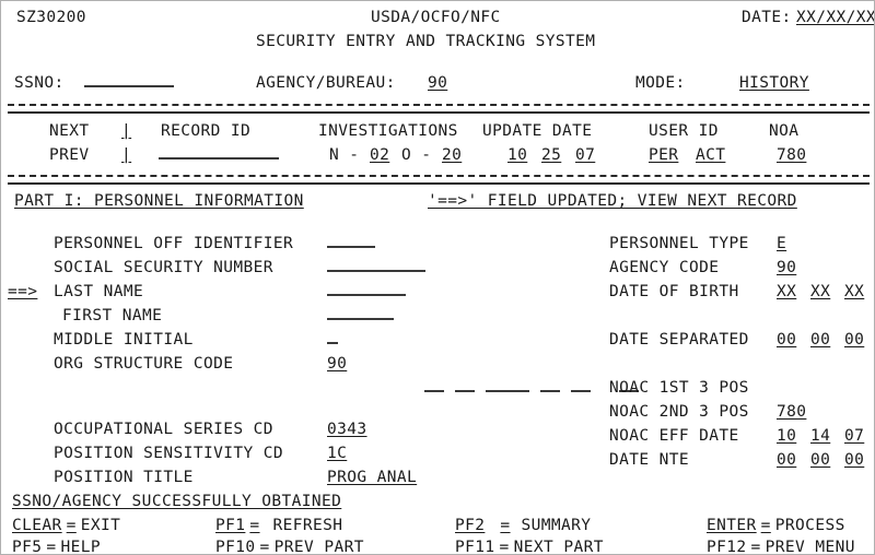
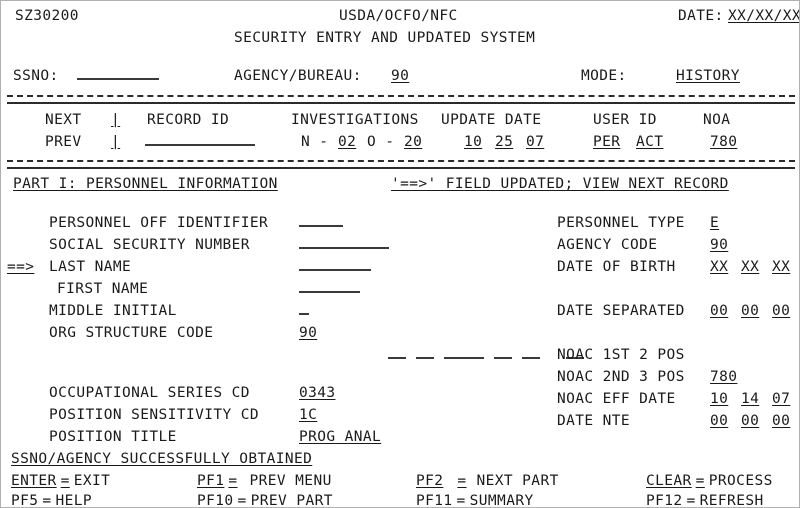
  SZ30200
  USDA/OCFO/NFC
  DATE:
  XX/XX/XX
- SECURITY ENTRY AND TRACKING SYSTEM
+ SECURITY ENTRY AND UPDATED SYSTEM
  SSNO:
  AGENCY/BUREAU:
  90
  MODE:
  HISTORY
  NEXT
  |
  RECORD ID
  INVESTIGATIONS
  UPDATE DATE
  USER ID
  NOA
  PREV
  |
  N -
  02
  O -
  20
  10
  25
  07
  PER
  ACT
  780
  PART I: PERSONNEL INFORMATION
  '==>' FIELD UPDATED; VIEW NEXT RECORD
  PERSONNEL OFF IDENTIFIER
  SOCIAL SECURITY NUMBER
  ==>
  LAST NAME
  FIRST NAME
  MIDDLE INITIAL
  ORG STRUCTURE CODE
  90
  OCCUPATIONAL SERIES CD
  0343
  POSITION SENSITIVITY CD
  1C
  POSITION TITLE
  PROG ANAL
  PERSONNEL TYPE
  E
  AGENCY CODE
  90
  DATE OF BIRTH
  XX
  XX
  XX
  DATE SEPARATED
  00
  00
  00
- NOAC 1ST 3 POS
+ NOAC 1ST 2 POS
  NOAC 2ND 3 POS
  780
  NOAC EFF DATE
  10
  14
  07
  DATE NTE
  00
  00
  00
  SSNO/AGENCY SUCCESSFULLY OBTAINED
- CLEAR = EXIT
+ ENTER = EXIT
- PF1 = REFRESH
+ PF1 = PREV MENU
- PF2 = SUMMARY
+ PF2 = NEXT PART
- ENTER = PROCESS
+ CLEAR = PROCESS
  PF5 = HELP
  PF10 = PREV PART
- PF11 = NEXT PART
+ PF11 = SUMMARY
- PF12 = PREV MENU
+ PF12 = REFRESH
